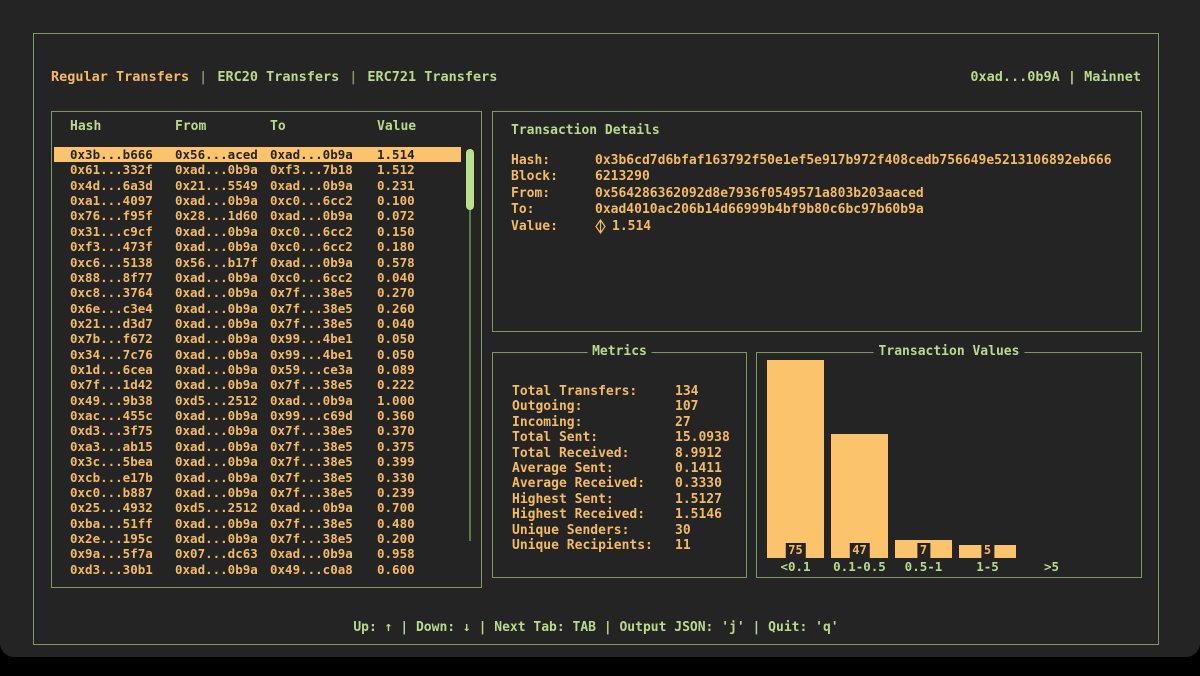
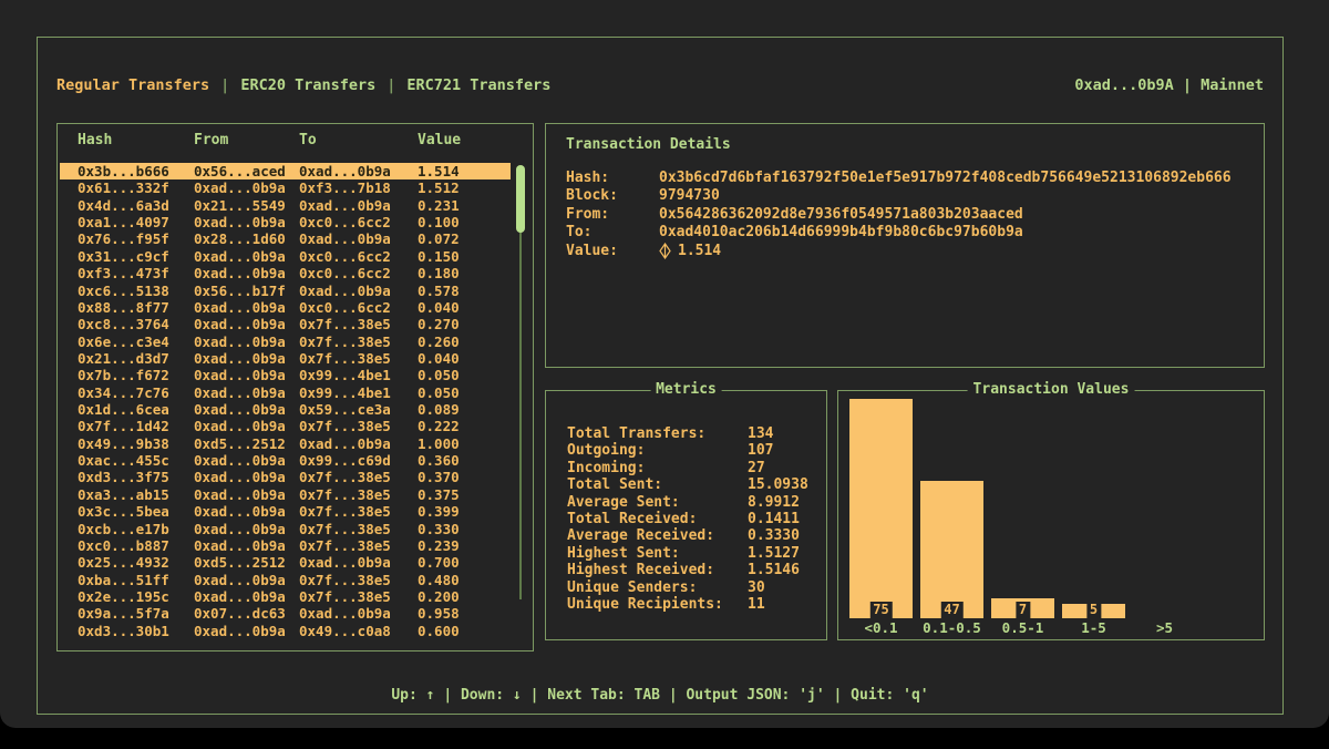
  Regular Transfers
  |
  ERC20 Transfers
  |
  ERC721 Transfers
  0xad...0b9A | Mainnet
  Hash
  From
  To
  Value
  0x3b...b666
  0x56...aced
  0xad...0b9a
  1.514
  0x61...332f
  0xad...0b9a
  0xf3...7b18
  1.512
  0x4d...6a3d
  0x21...5549
  0xad...0b9a
  0.231
  0xa1...4097
  0xad...0b9a
  0xc0...6cc2
  0.100
  0x76...f95f
  0x28...1d60
  0xad...0b9a
  0.072
  0x31...c9cf
  0xad...0b9a
  0xc0...6cc2
  0.150
  0xf3...473f
  0xad...0b9a
  0xc0...6cc2
  0.180
  0xc6...5138
  0x56...b17f
  0xad...0b9a
  0.578
  0x88...8f77
  0xad...0b9a
  0xc0...6cc2
  0.040
  0xc8...3764
  0xad...0b9a
  0x7f...38e5
  0.270
  0x6e...c3e4
  0xad...0b9a
  0x7f...38e5
  0.260
  0x21...d3d7
  0xad...0b9a
  0x7f...38e5
  0.040
  0x7b...f672
  0xad...0b9a
  0x99...4be1
  0.050
  0x34...7c76
  0xad...0b9a
  0x99...4be1
  0.050
  0x1d...6cea
  0xad...0b9a
  0x59...ce3a
  0.089
  0x7f...1d42
  0xad...0b9a
  0x7f...38e5
  0.222
  0x49...9b38
  0xd5...2512
  0xad...0b9a
  1.000
  0xac...455c
  0xad...0b9a
  0x99...c69d
  0.360
  0xd3...3f75
  0xad...0b9a
  0x7f...38e5
  0.370
  0xa3...ab15
  0xad...0b9a
  0x7f...38e5
  0.375
  0x3c...5bea
  0xad...0b9a
  0x7f...38e5
  0.399
  0xcb...e17b
  0xad...0b9a
  0x7f...38e5
  0.330
  0xc0...b887
  0xad...0b9a
  0x7f...38e5
  0.239
  0x25...4932
  0xd5...2512
  0xad...0b9a
  0.700
  0xba...51ff
  0xad...0b9a
  0x7f...38e5
  0.480
  0x2e...195c
  0xad...0b9a
  0x7f...38e5
  0.200
  0x9a...5f7a
  0x07...dc63
  0xad...0b9a
  0.958
  0xd3...30b1
  0xad...0b9a
  0x49...c0a8
  0.600
  Transaction Details
  Hash:
  0x3b6cd7d6bfaf163792f50e1ef5e917b972f408cedb756649e5213106892eb666
  Block:
- 6213290
+ 9794730
  From:
  0x564286362092d8e7936f0549571a803b203aaced
  To:
  0xad4010ac206b14d66999b4bf9b80c6bc97b60b9a
  Value:
  1.514
  Metrics
  Total Transfers:
  134
  Outgoing:
  107
  Incoming:
  27
  Total Sent:
  15.0938
- Total Received:
+ Average Sent:
  8.9912
- Average Sent:
+ Total Received:
  0.1411
  Average Received:
  0.3330
  Highest Sent:
  1.5127
  Highest Received:
  1.5146
  Unique Senders:
  30
  Unique Recipients:
  11
  Transaction Values
  75
  <0.1
  47
  0.1-0.5
  7
  0.5-1
  5
  1-5
  >5
  Up: ↑ | Down: ↓ | Next Tab: TAB | Output JSON: 'j' | Quit: 'q'
